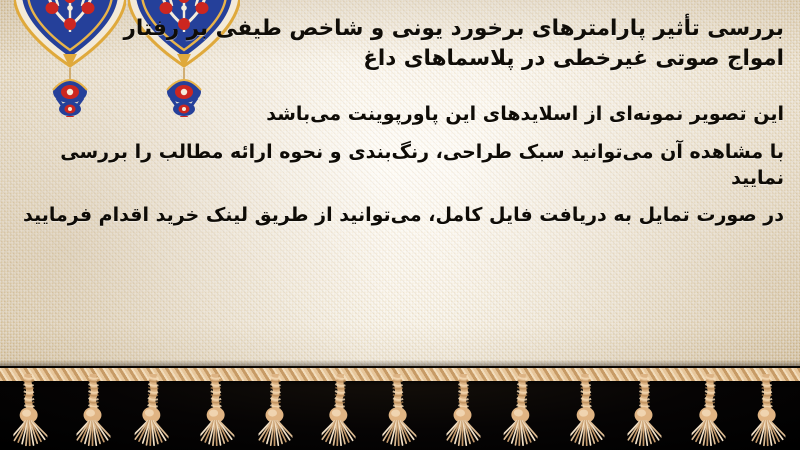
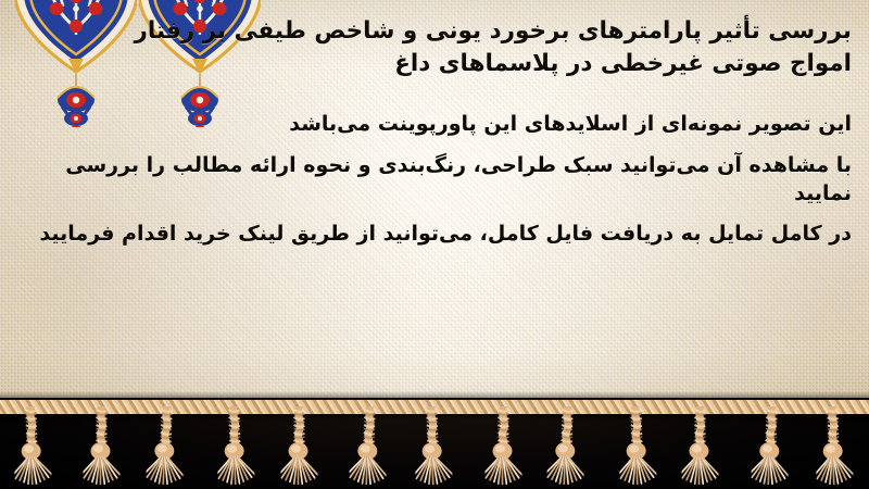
  بررسی تأثیر پارامترهای برخورد یونی و شاخص طیفی بر رفتار
  امواج صوتی غیرخطی در پلاسماهای داغ
  این تصویر نمونه‌ای از اسلایدهای این پاورپوینت می‌باشد
  با مشاهده آن می‌توانید سبک طراحی، رنگ‌بندی و نحوه ارائه مطالب را بررسی نمایید
- در صورت تمایل به دریافت فایل کامل، می‌توانید از طریق لینک خرید اقدام فرمایید
+ در کامل تمایل به دریافت فایل کامل، می‌توانید از طریق لینک خرید اقدام فرمایید
